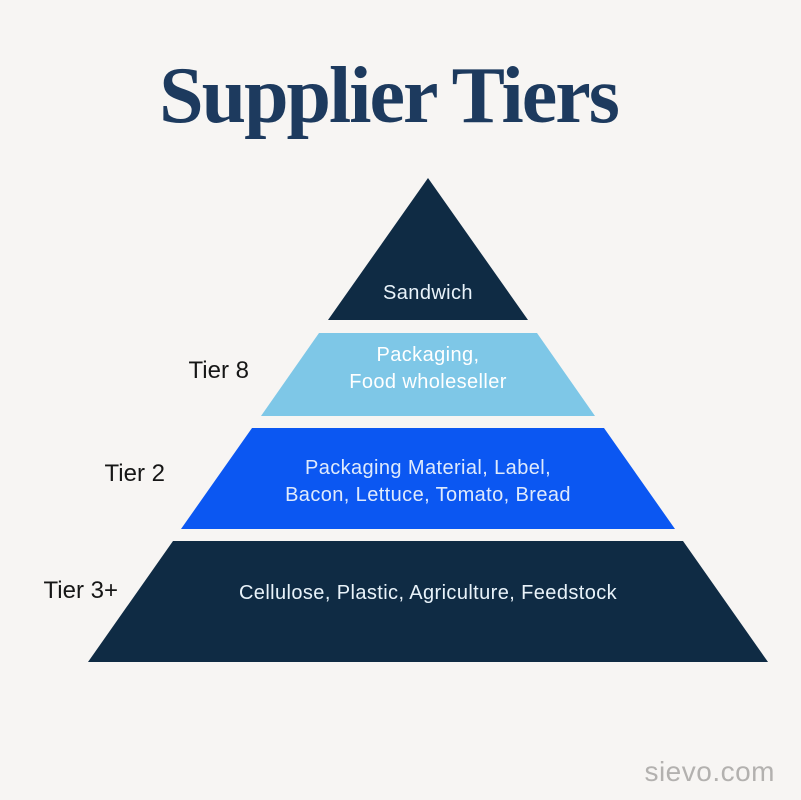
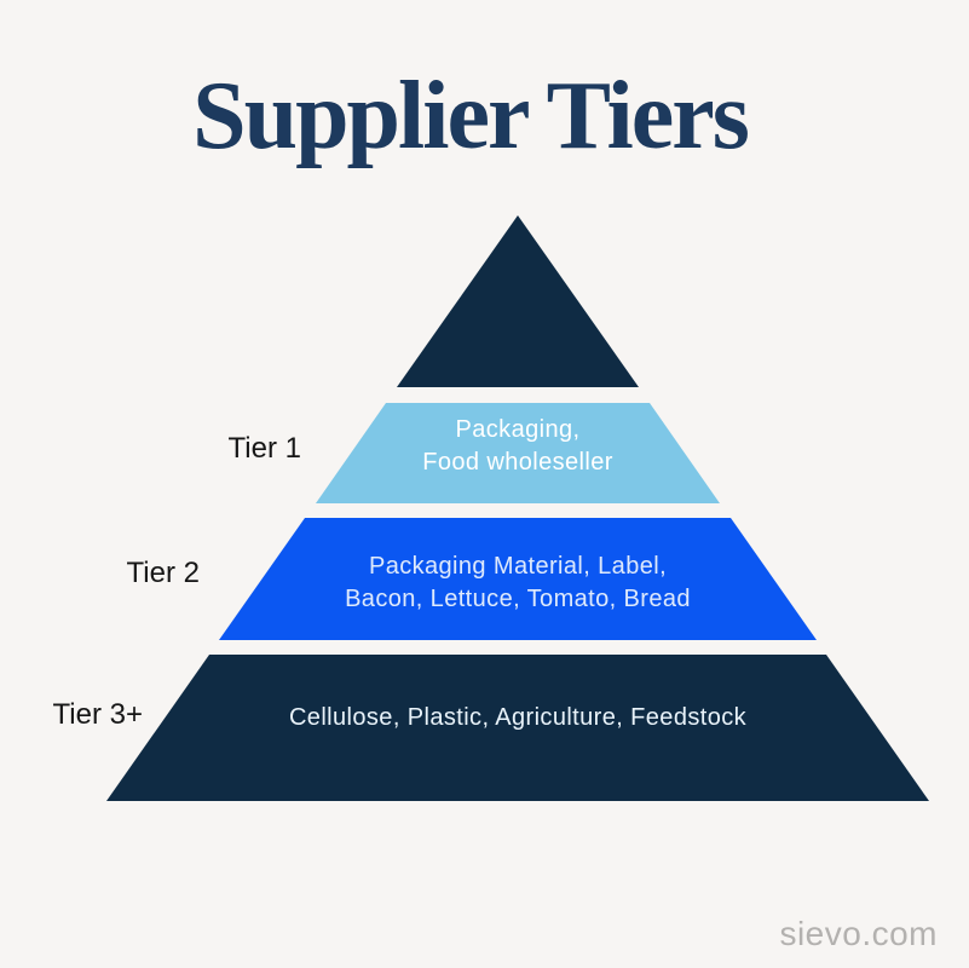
  Supplier Tiers
- Tier 8
+ Tier 1
  Tier 2
  Tier 3+
- Sandwich
  Packaging,
  Food wholeseller
  Packaging Material, Label,
  Bacon, Lettuce, Tomato, Bread
  Cellulose, Plastic, Agriculture, Feedstock
  sievo.com
